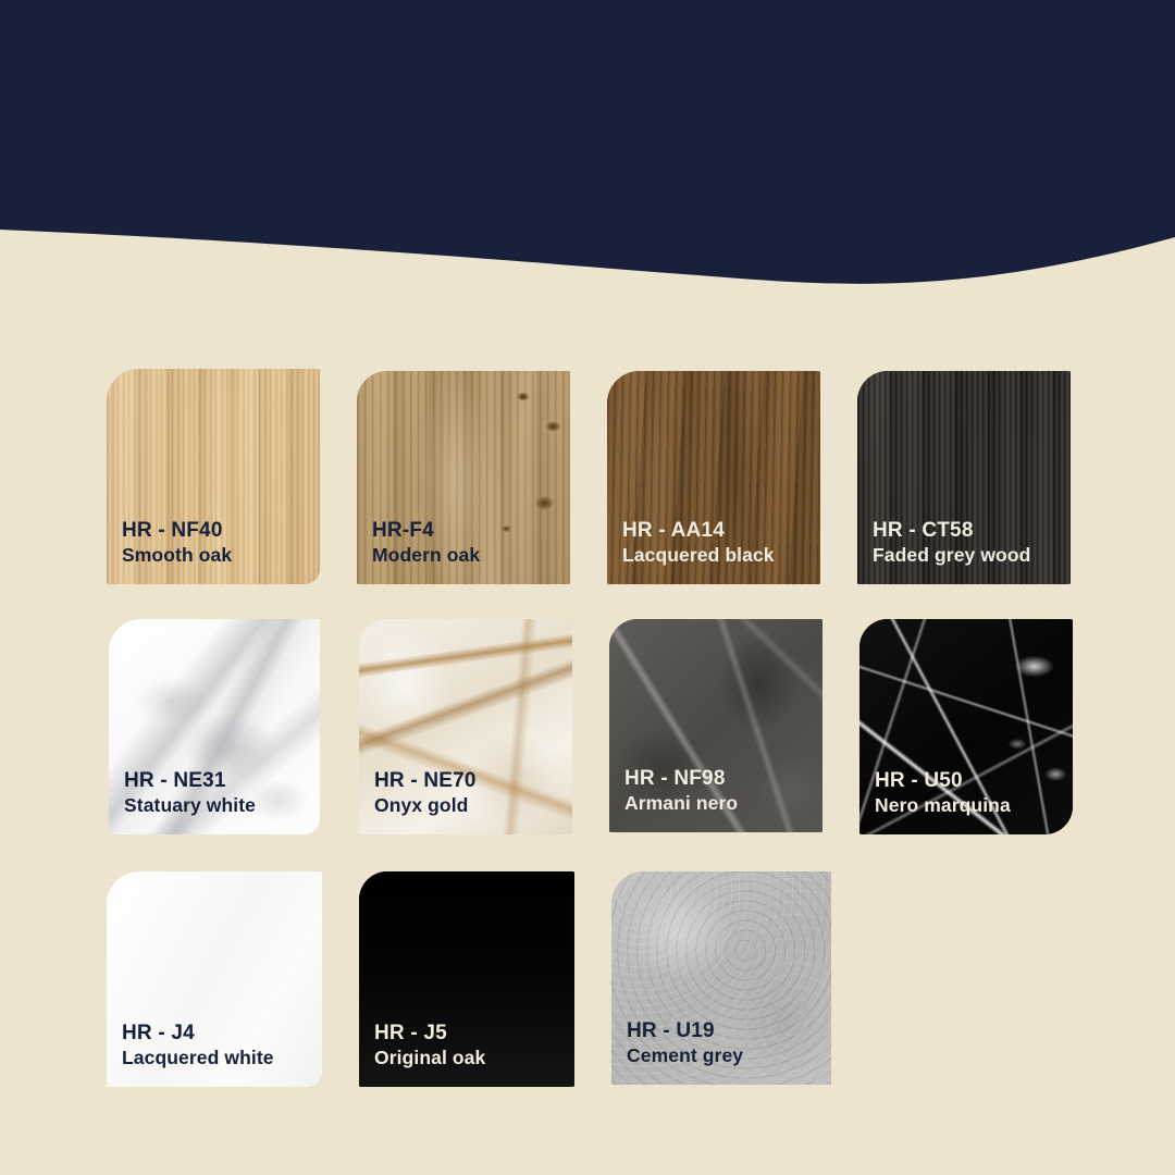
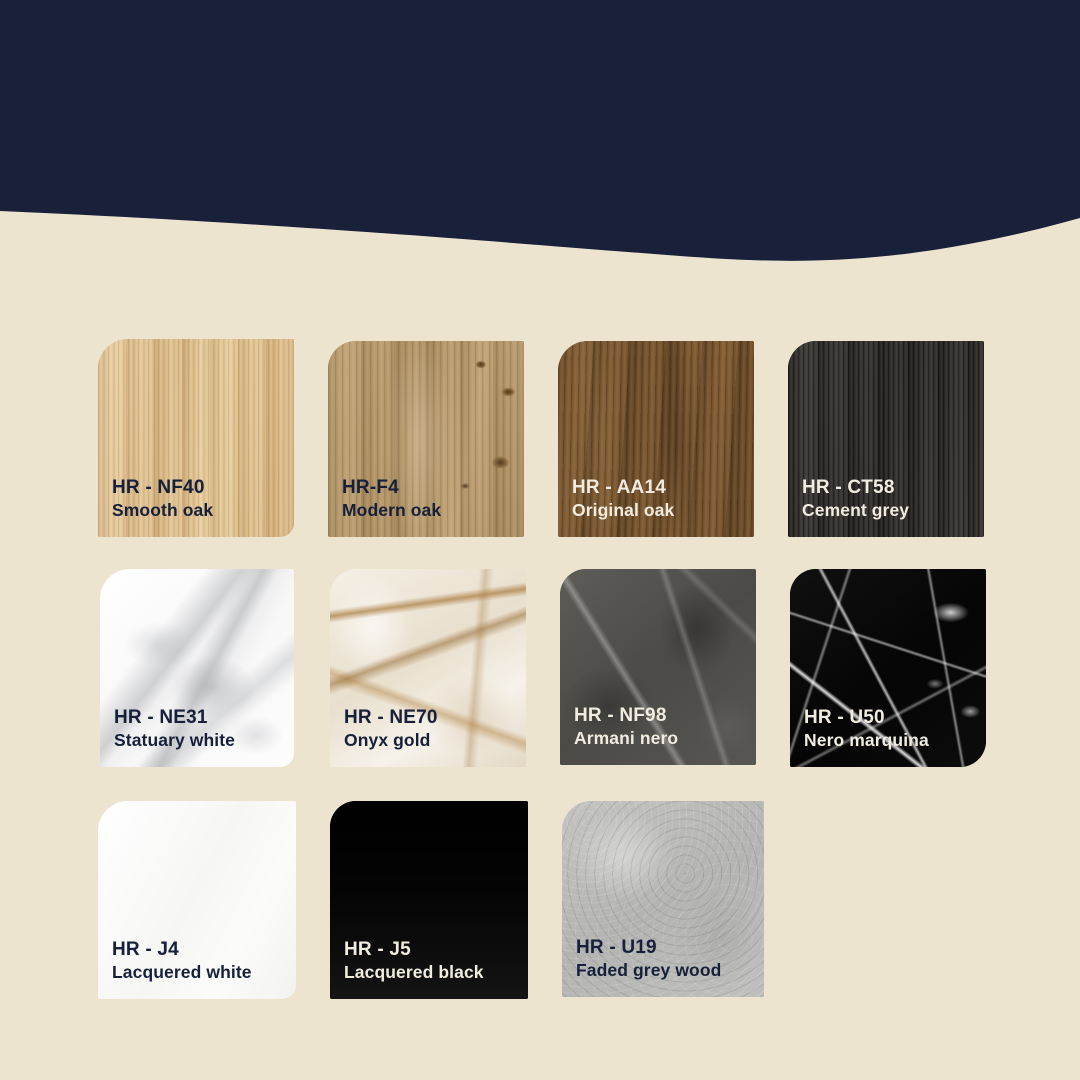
  HR - NF40
  Smooth oak
  HR-F4
  Modern oak
  HR - AA14
- Lacquered black
+ Original oak
  HR - CT58
- Faded grey wood
+ Cement grey
  HR - NE31
  Statuary white
  HR - NE70
  Onyx gold
  HR - NF98
  Armani nero
  HR - U50
  Nero marquina
  HR - J4
  Lacquered white
  HR - J5
- Original oak
+ Lacquered black
  HR - U19
- Cement grey
+ Faded grey wood
